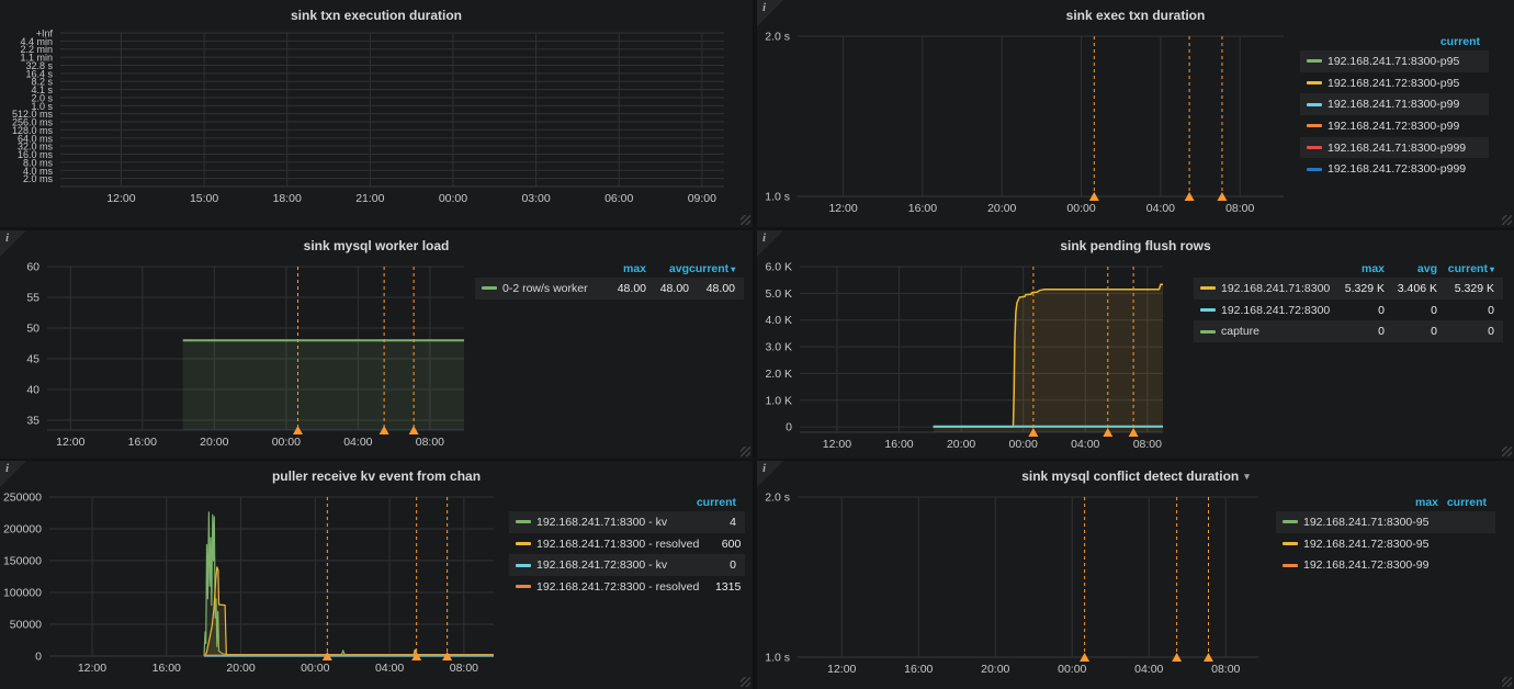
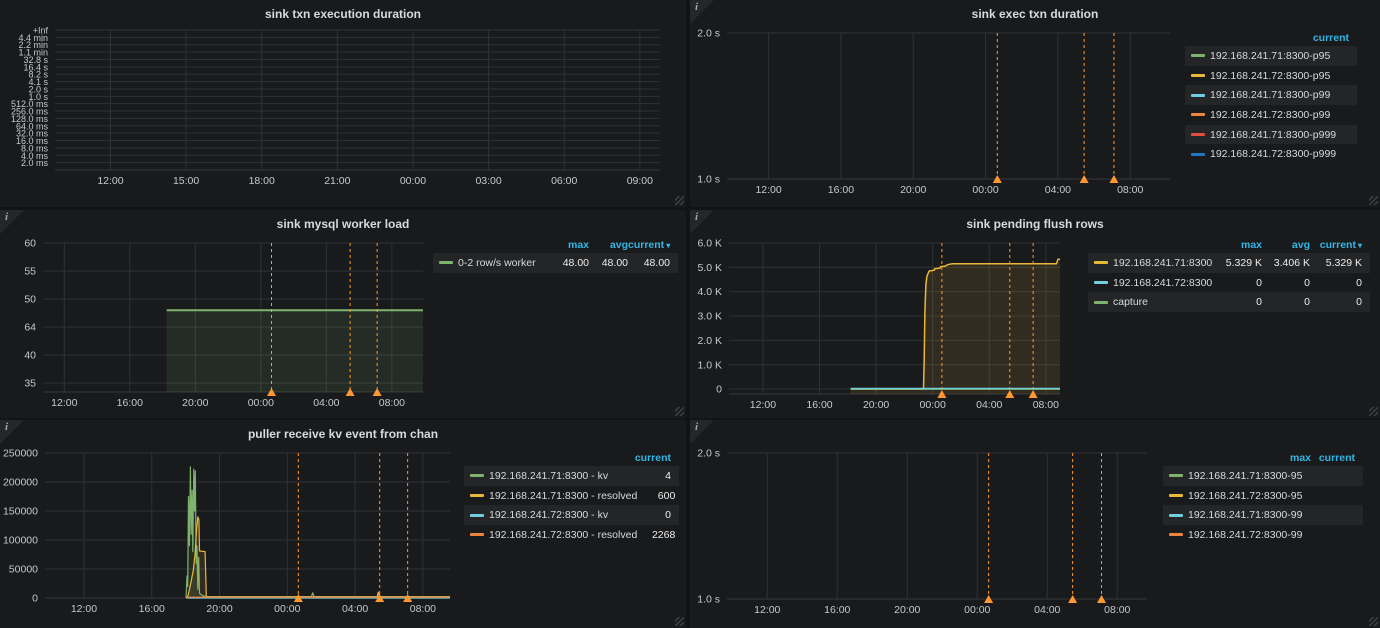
  sink txn execution duration
  +Inf
  4.4 min
  2.2 min
  1.1 min
  32.8 s
  16.4 s
  8.2 s
  4.1 s
  2.0 s
  1.0 s
  512.0 ms
  256.0 ms
  128.0 ms
  64.0 ms
  32.0 ms
  16.0 ms
  8.0 ms
  4.0 ms
  2.0 ms
  12:00
  15:00
  18:00
  21:00
  00:00
  03:00
  06:00
  09:00
  i
  sink exec txn duration
  2.0 s
  1.0 s
  12:00
  16:00
  20:00
  00:00
  04:00
  08:00
  current
  192.168.241.71:8300-p95
  192.168.241.72:8300-p95
  192.168.241.71:8300-p99
  192.168.241.72:8300-p99
  192.168.241.71:8300-p999
  192.168.241.72:8300-p999
  i
  sink mysql worker load
  60
  55
  50
- 45
+ 64
  40
  35
  12:00
  16:00
  20:00
  00:00
  04:00
  08:00
  max
  avg
  current ▾
  0-2 row/s worker
  48.00
  48.00
  48.00
  i
  sink pending flush rows
  6.0 K
  5.0 K
  4.0 K
  3.0 K
  2.0 K
  1.0 K
  0
  12:00
  16:00
  20:00
  00:00
  04:00
  08:00
  max
  avg
  current ▾
  192.168.241.71:8300
  5.329 K
  3.406 K
  5.329 K
  192.168.241.72:8300
  0
  0
  0
  capture
  0
  0
  0
  i
  puller receive kv event from chan
  250000
  200000
  150000
  100000
  50000
  0
  12:00
  16:00
  20:00
  00:00
  04:00
  08:00
  current
  192.168.241.71:8300 - kv
  4
  192.168.241.71:8300 - resolved
  600
  192.168.241.72:8300 - kv
  0
  192.168.241.72:8300 - resolved
- 1315
+ 2268
  i
- sink mysql conflict detect duration ▾
  2.0 s
  1.0 s
  12:00
  16:00
  20:00
  00:00
  04:00
  08:00
  max
  current
  192.168.241.71:8300-95
  192.168.241.72:8300-95
+ 192.168.241.71:8300-99
  192.168.241.72:8300-99
